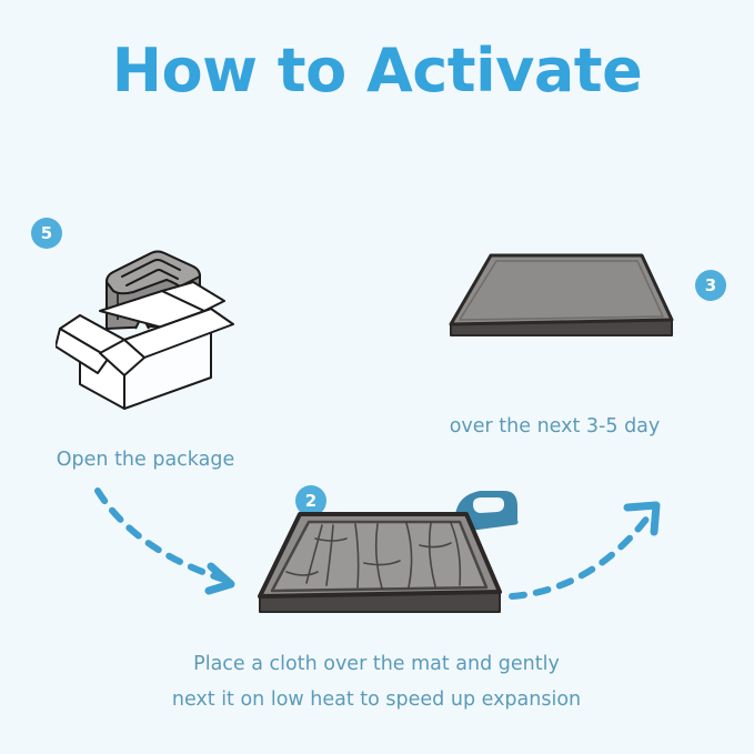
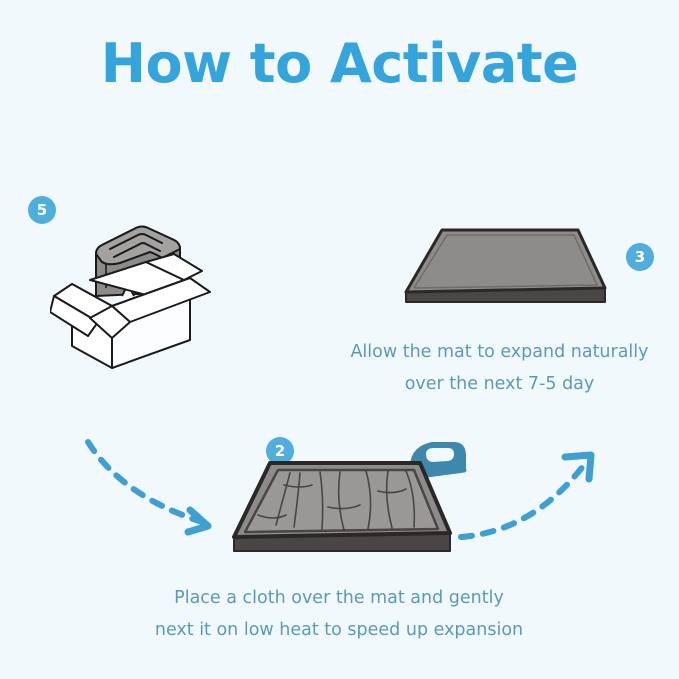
  How to Activate
  5
- Open the package
  3
+ Allow the mat to expand naturally
- over the next 3-5 day
+ over the next 7-5 day
  2
  Place a cloth over the mat and gently
  next it on low heat to speed up expansion
